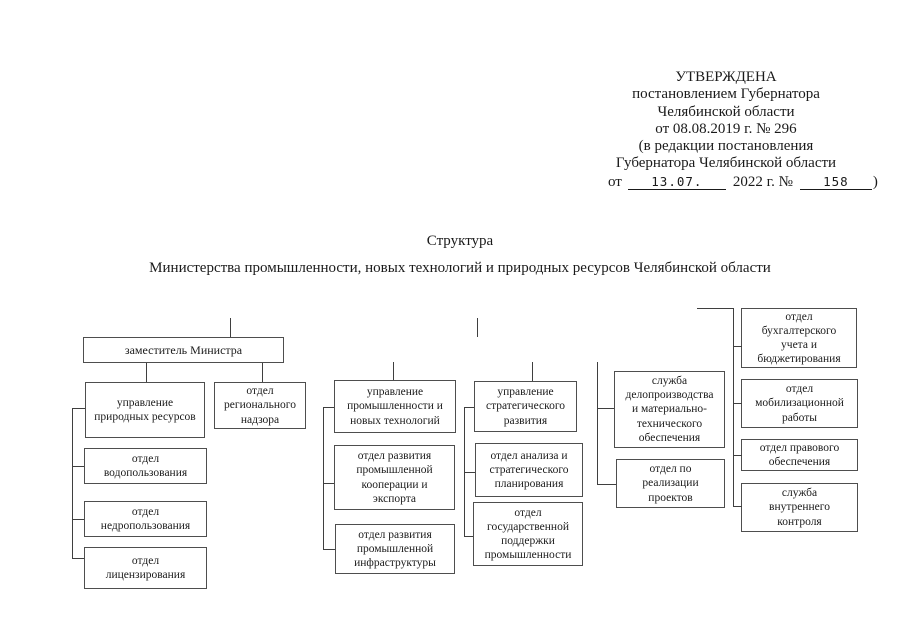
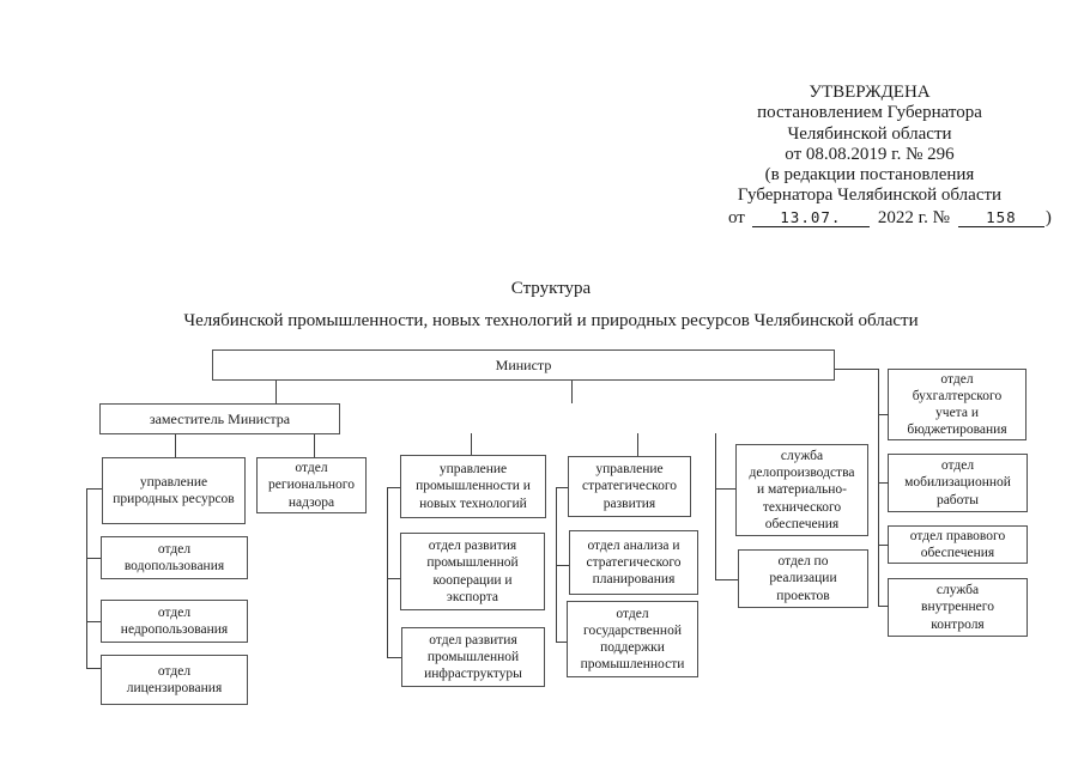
  УТВЕРЖДЕНА
  постановлением Губернатора
  Челябинской области
  от 08.08.2019 г. № 296
  (в редакции постановления
  Губернатора Челябинской области
  от
  13.07.
  2022 г. №
  158
  )
  Структура
- Министерства промышленности, новых технологий и природных ресурсов Челябинской области
+ Челябинской промышленности, новых технологий и природных ресурсов Челябинской области
+ Министр
  заместитель Министра
  управление
  природных ресурсов
  отдел
  регионального
  надзора
  отдел
  водопользования
  отдел
  недропользования
  отдел
  лицензирования
  управление
  промышленности и
  новых технологий
  отдел развития
  промышленной
  кооперации и
  экспорта
  отдел развития
  промышленной
  инфраструктуры
  управление
  стратегического
  развития
  отдел анализа и
  стратегического
  планирования
  отдел
  государственной
  поддержки
  промышленности
  служба
  делопроизводства
  и материально-
  технического
  обеспечения
  отдел по
  реализации
  проектов
  отдел
  бухгалтерского
  учета и
  бюджетирования
  отдел
  мобилизационной
  работы
  отдел правового
  обеспечения
  служба
  внутреннего
  контроля
